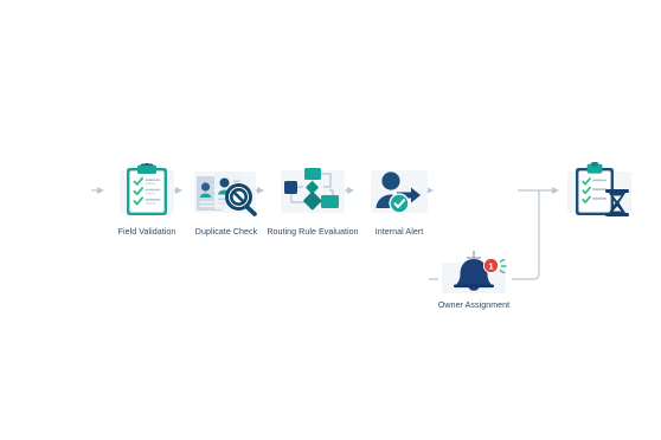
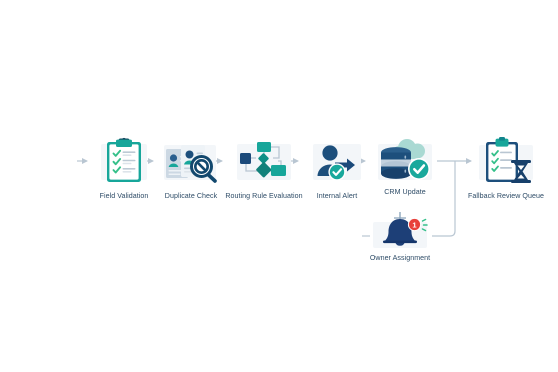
  Field Validation
  Duplicate Check
  Routing Rule Evaluation
  Internal Alert
+ CRM Update
+ Fallback Review Queue
  1
  Owner Assignment
